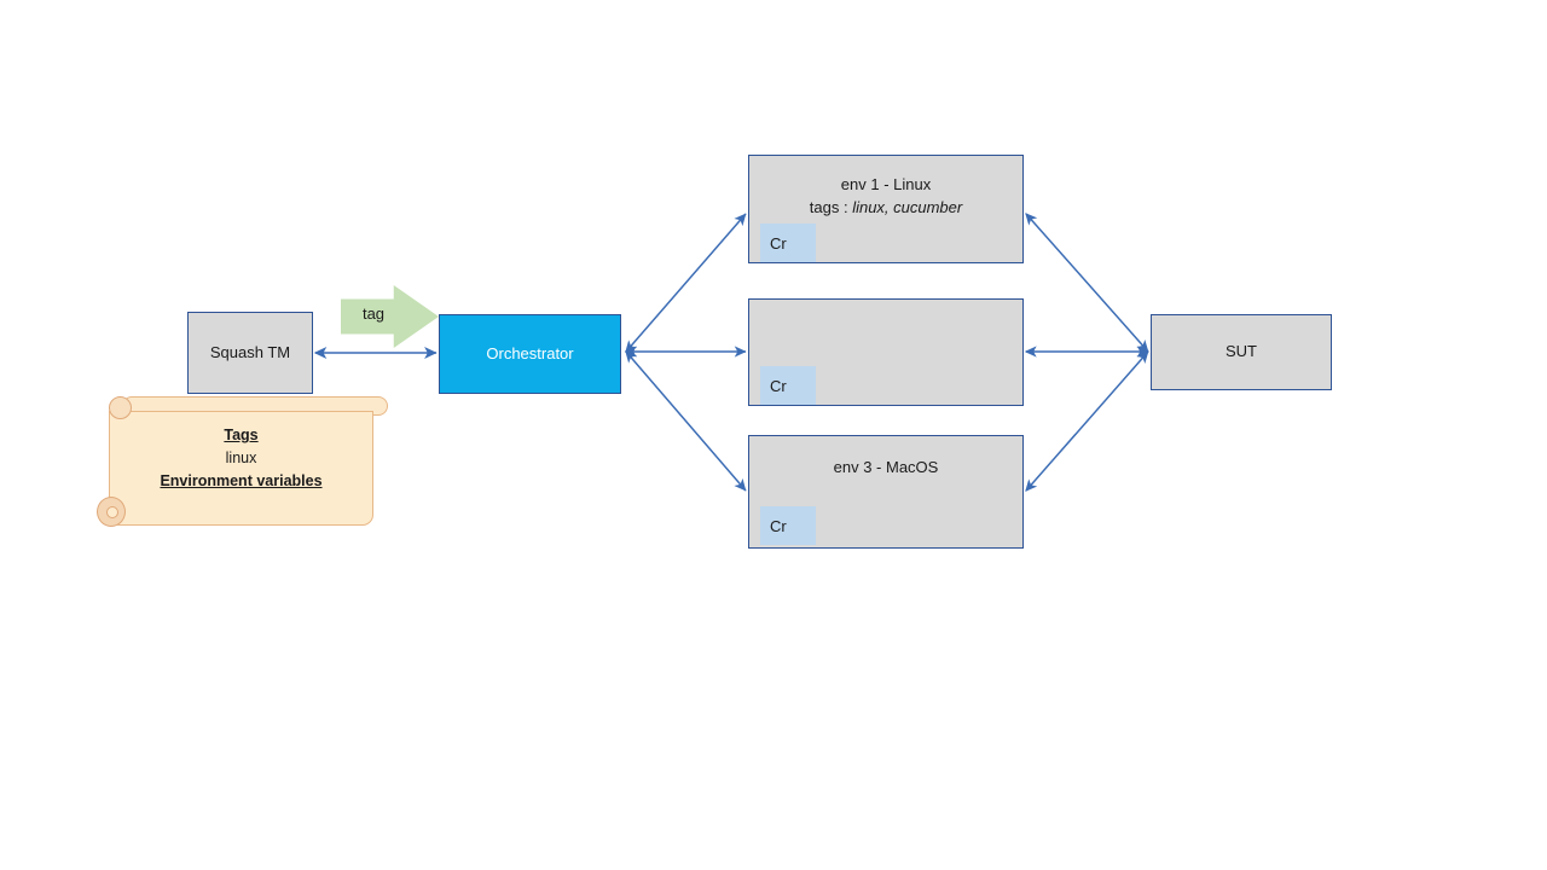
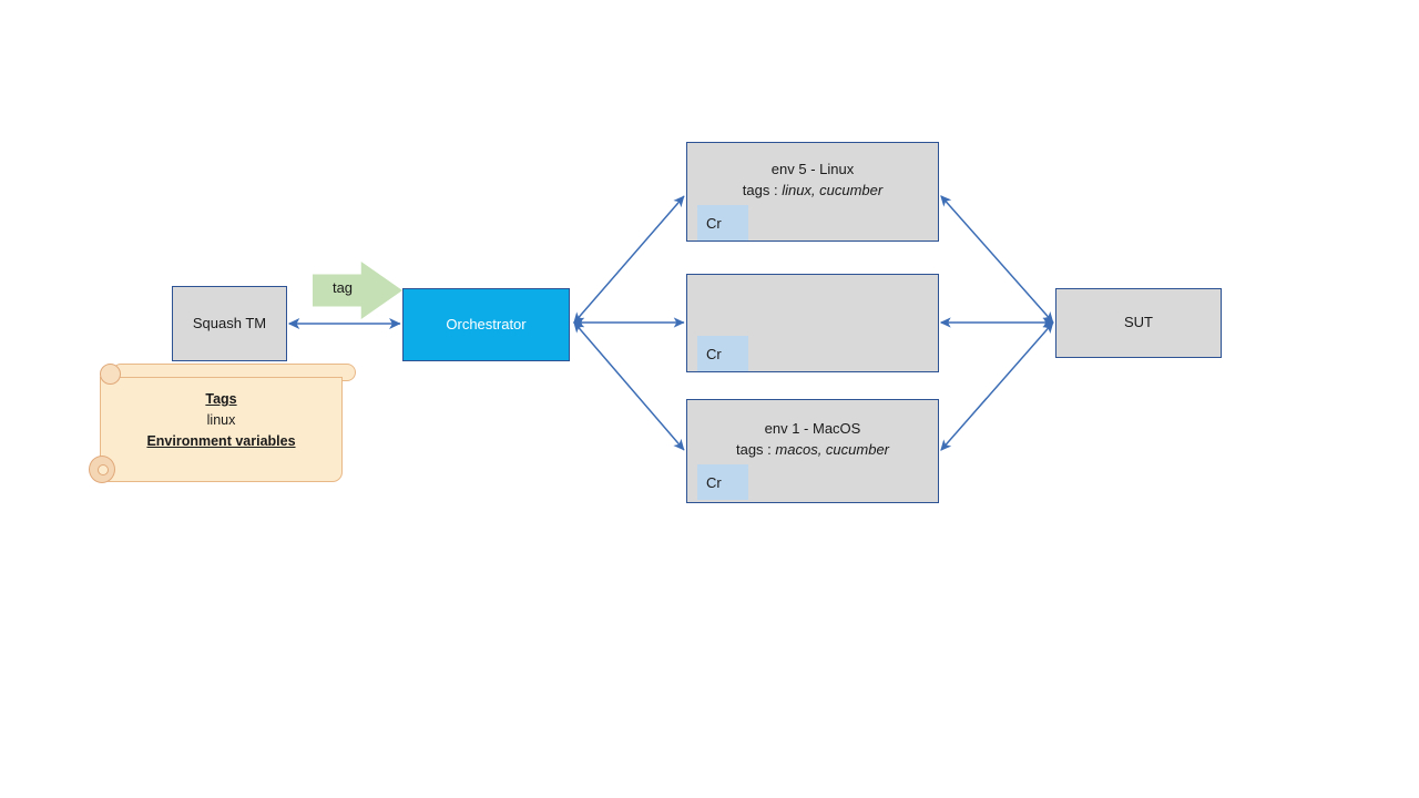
  tag
  Squash TM
  Orchestrator
  SUT
- env 1 - Linux
+ env 5 - Linux
  tags : linux, cucumber
  Cr
  Cr
- env 3 - MacOS
+ env 1 - MacOS
+ tags : macos, cucumber
  Cr
  Tags
  linux
  Environment variables
